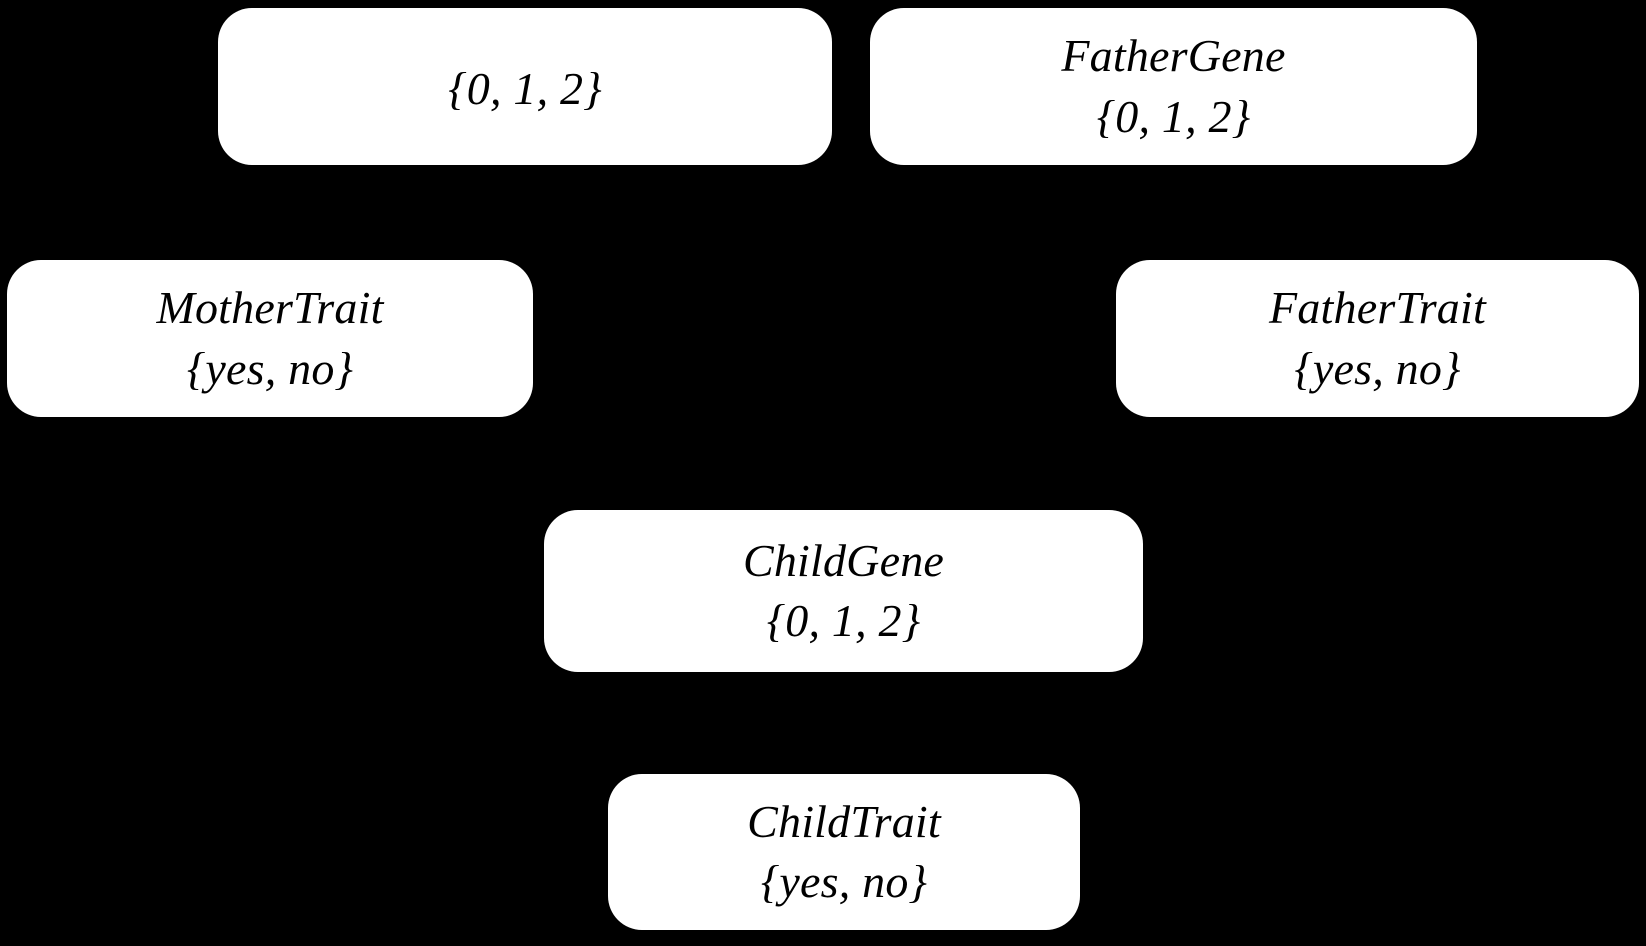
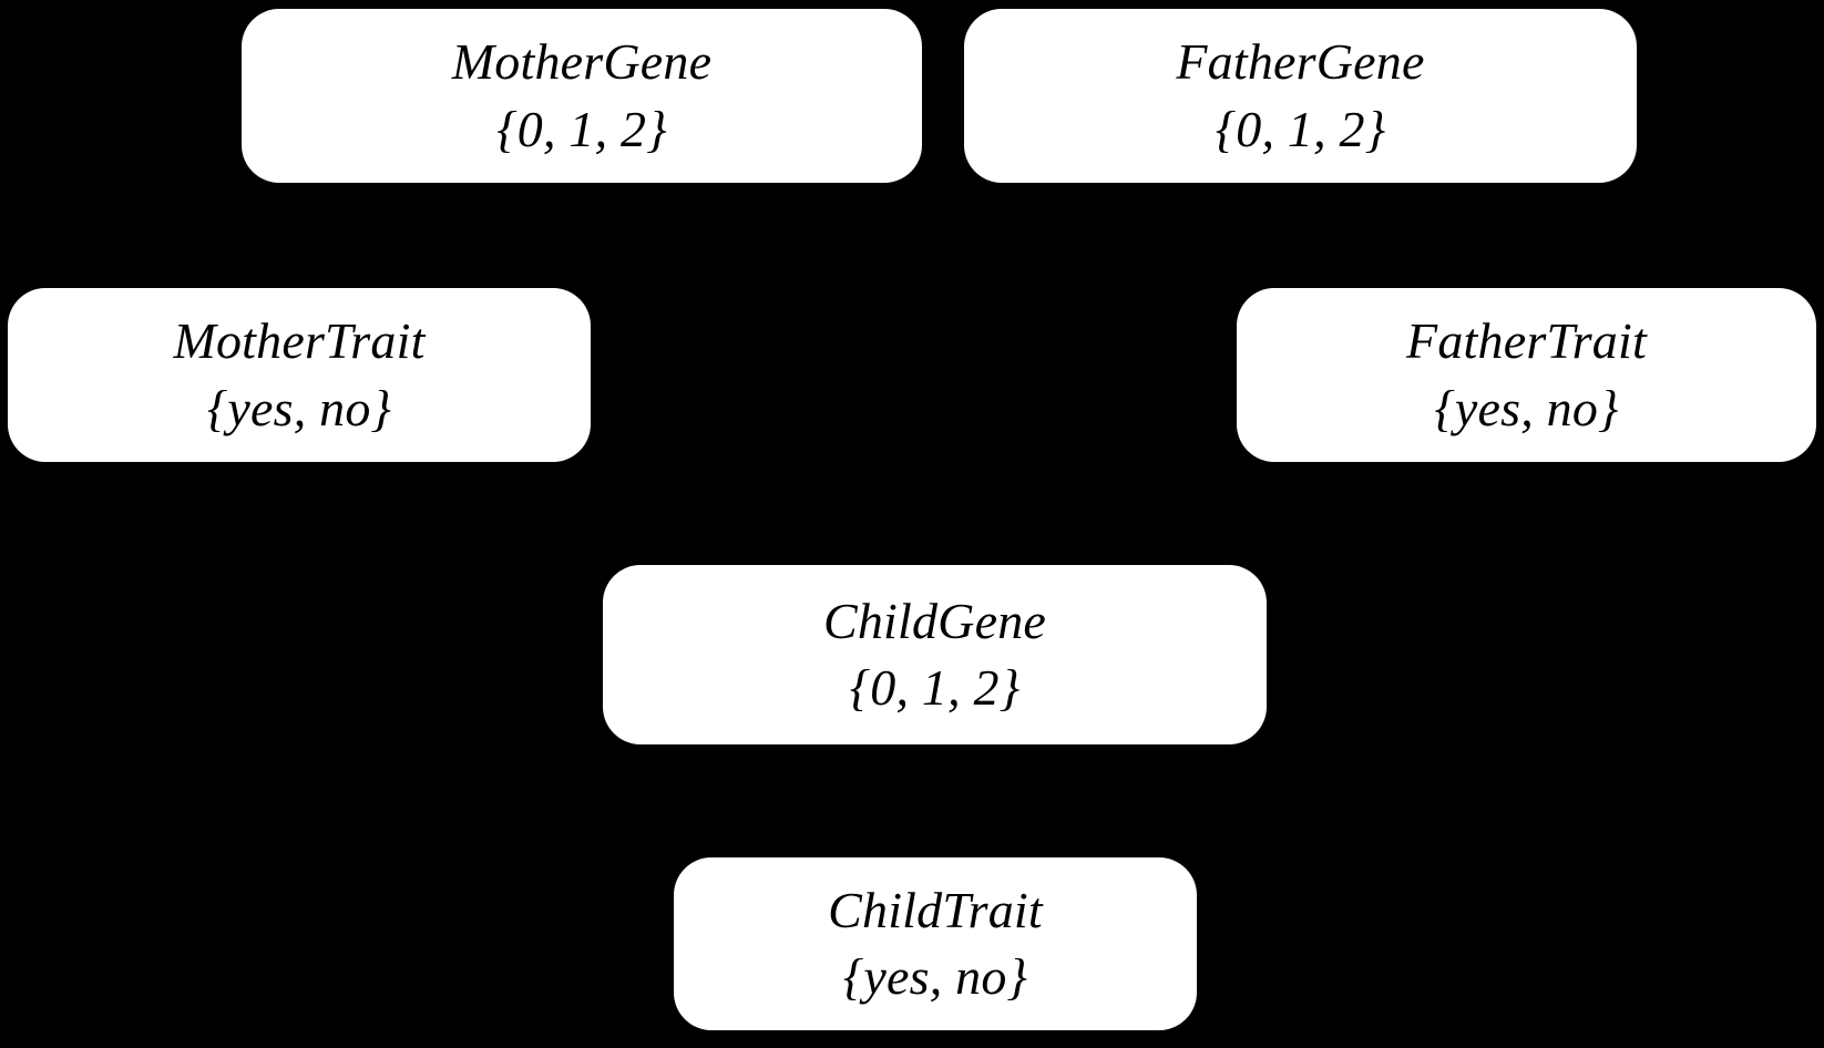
+ MotherGene
  {0, 1, 2}
  FatherGene
  {0, 1, 2}
  MotherTrait
  {yes, no}
  FatherTrait
  {yes, no}
  ChildGene
  {0, 1, 2}
  ChildTrait
  {yes, no}
